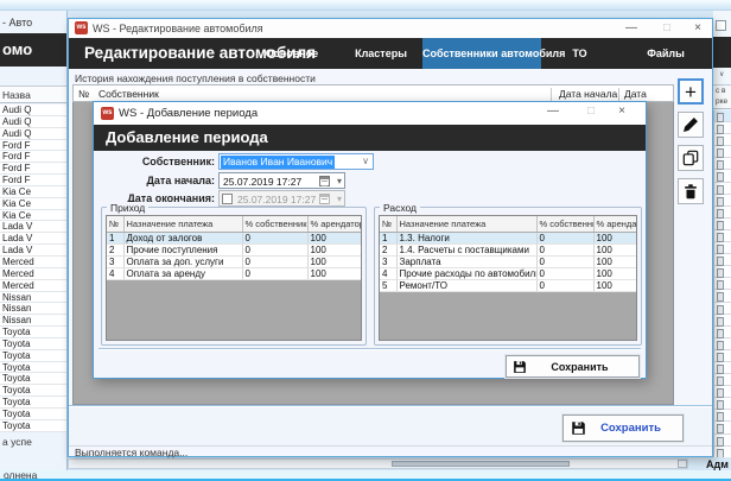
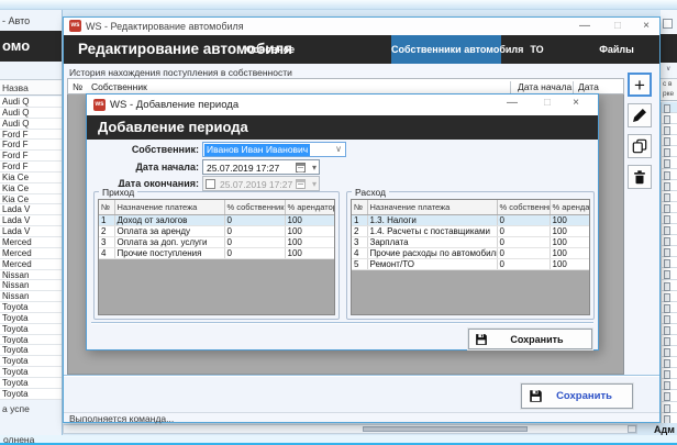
  - Авто
  омо
  Назва
  Audi Q
  Audi Q
  Audi Q
  Ford F
  Ford F
  Ford F
  Ford F
  Kia Ce
  Kia Ce
  Kia Ce
  Lada V
  Lada V
  Lada V
  Merced
  Merced
  Merced
  Nissan
  Nissan
  Nissan
  Toyota
  Toyota
  Toyota
  Toyota
  Toyota
  Toyota
  Toyota
  Toyota
  Toyota
  а успе
  Адм
  олнена
  WS - Редактирование автомобиля
  —
  □
  ×
  Редактирование автомобиля
  Основное
- Кластеры
  Собственники автомо
  ТО
  Файлы
  История нахождения поступления в собственности
  №
  Собственник
  Дата начала
  +
  Сохранить
  Выполняется команда...
  WS - Добавление периода
  —
  □
  ×
  Добавление периода
  Собственник:
  Иванов Иван Иванович
  ∨
  Дата начала:
  25.07.2019 17:27
  ▾
  Дата окончания:
  25.07.2019 17:27
  ▾
  Приход
  №	Назначение платежа	% собственник	% арендатор
  1	Доход от залогов	0	100
- 2	Прочие поступления	0	100
+ 2	Оплата за аренду	0	100
  3	Оплата за доп. услуги	0	100
- 4	Оплата за аренду	0	100
+ 4	Прочие поступления	0	100
  Расход
  №	Назначение платежа	% собственн	% аренда
  1	1.3. Налоги	0	100
  2	1.4. Расчеты с поставщиками	0	100
  3	Зарплата	0	100
  4	Прочие расходы по автомобил	0	100
  5	Ремонт/ТО	0	100
  Сохранить
